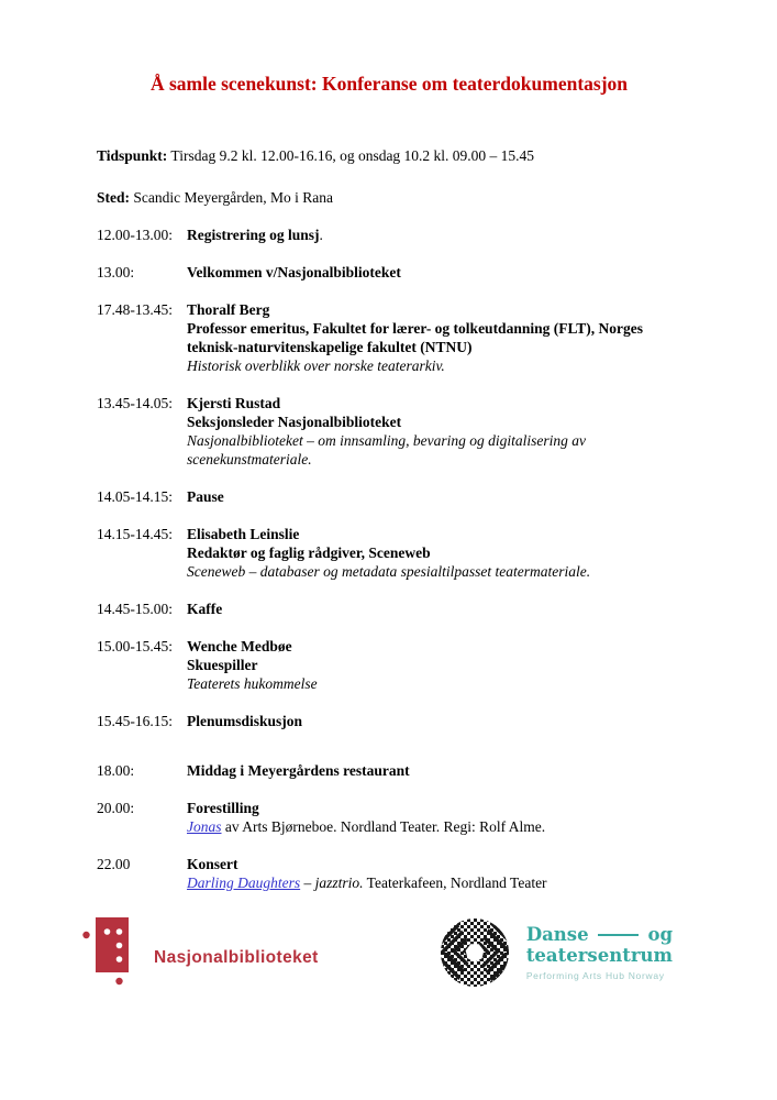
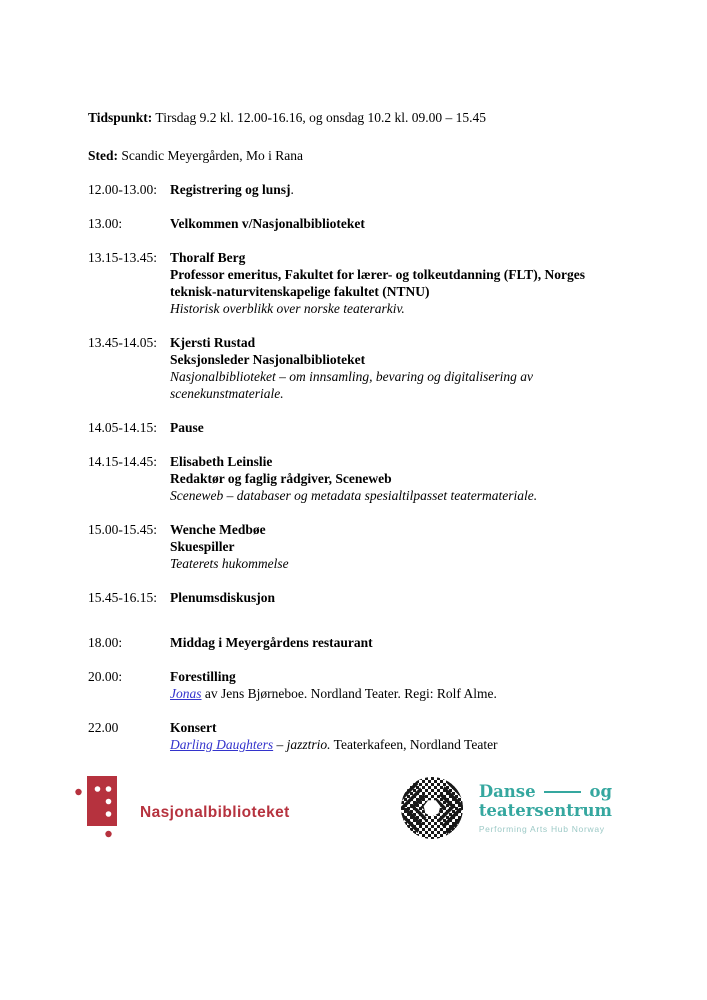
- Å samle scenekunst: Konferanse om teaterdokumentasjon
  Tidspunkt: Tirsdag 9.2 kl. 12.00-16.16, og onsdag 10.2 kl. 09.00 – 15.45
  Sted: Scandic Meyergården, Mo i Rana
  12.00-13.00:
  Registrering og lunsj.
  13.00:
  Velkommen v/Nasjonalbiblioteket
- 17.48-13.45:
+ 13.15-13.45:
  Thoralf Berg
  Professor emeritus, Fakultet for lærer- og tolkeutdanning (FLT), Norges teknisk-naturvitenskapelige fakultet (NTNU)
  Historisk overblikk over norske teaterarkiv.
  13.45-14.05:
  Kjersti Rustad
  Seksjonsleder Nasjonalbiblioteket
  Nasjonalbiblioteket – om innsamling, bevaring og digitalisering av scenekunstmateriale.
  14.05-14.15:
  Pause
  14.15-14.45:
  Elisabeth Leinslie
  Redaktør og faglig rådgiver, Sceneweb
  Sceneweb – databaser og metadata spesialtilpasset teatermateriale.
- 14.45-15.00:
- Kaffe
  15.00-15.45:
  Wenche Medbøe
  Skuespiller
  Teaterets hukommelse
  15.45-16.15:
  Plenumsdiskusjon
  18.00:
  Middag i Meyergårdens restaurant
  20.00:
  Forestilling
- Jonas av Arts Bjørneboe. Nordland Teater. Regi: Rolf Alme.
+ Jonas av Jens Bjørneboe. Nordland Teater. Regi: Rolf Alme.
  22.00
  Konsert
  Darling Daughters – jazztrio. Teaterkafeen, Nordland Teater
  Nasjonalbiblioteket
  Danse
  og
  teatersentrum
  Performing Arts Hub Norway
